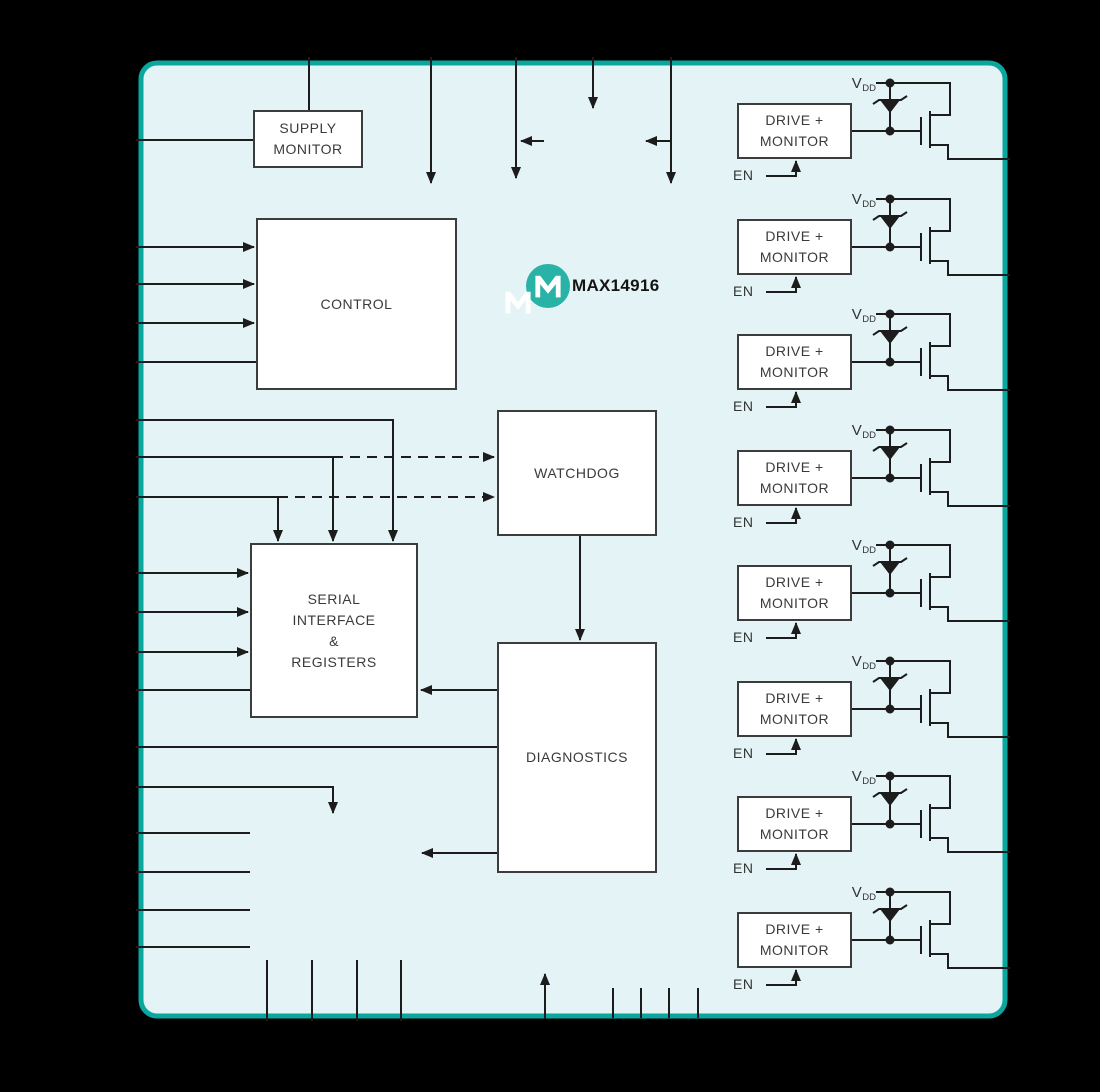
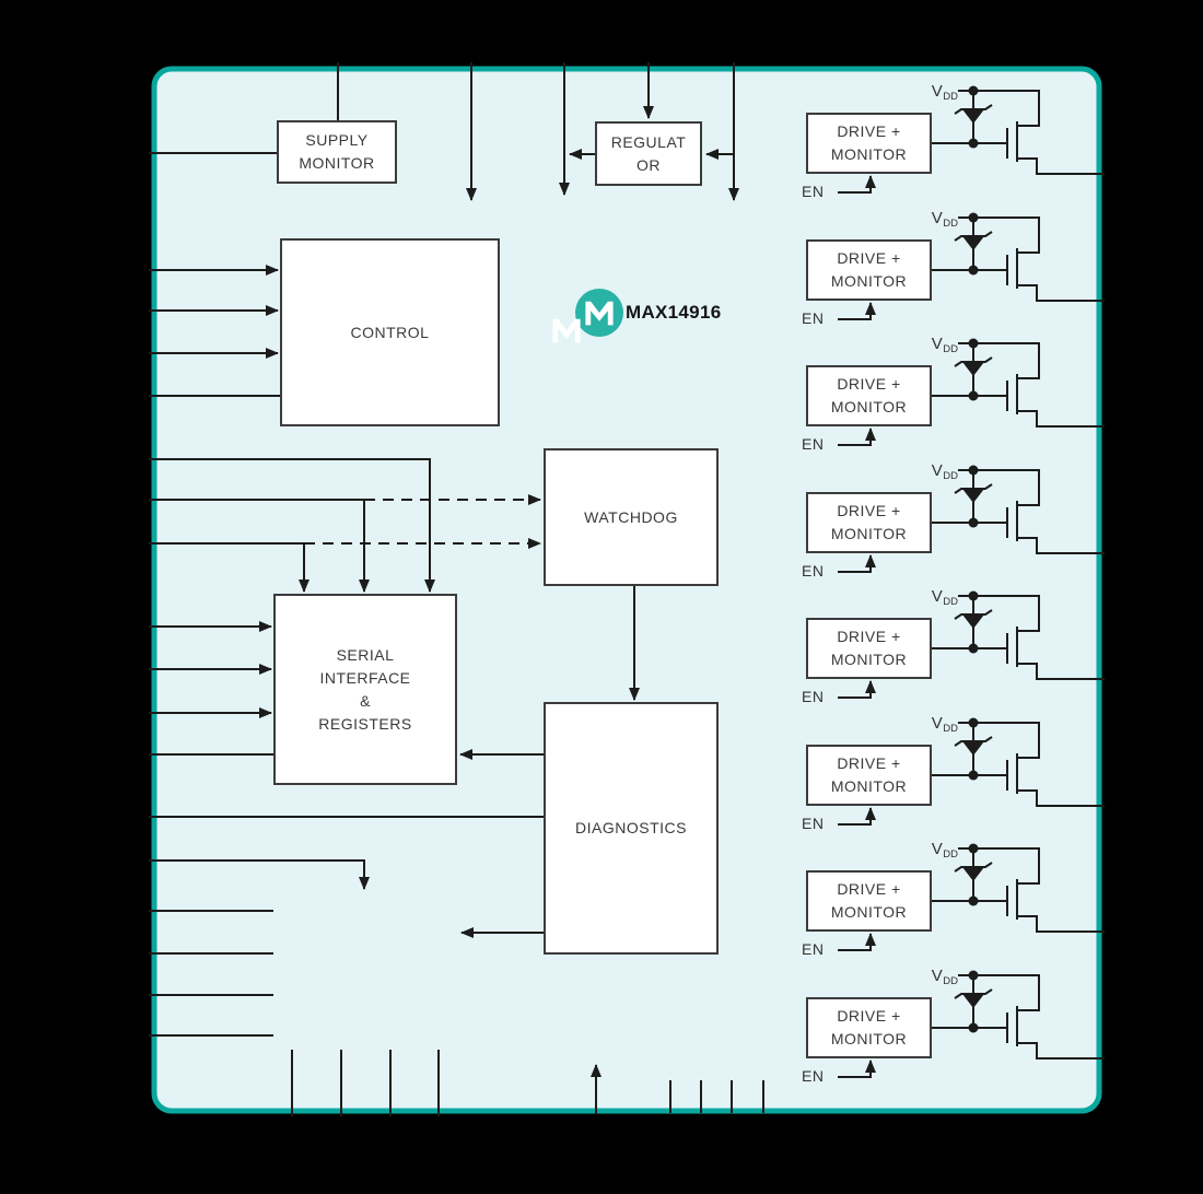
  SUPPLY
  MONITOR
+ REGULAT
+ OR
  CONTROL
  WATCHDOG
  SERIAL
  INTERFACE
  &
  REGISTERS
  DIAGNOSTICS
  MAX14916
  DRIVE +
  MONITOR
  VDD
  EN
  DRIVE +
  MONITOR
  VDD
  EN
  DRIVE +
  MONITOR
  VDD
  EN
  DRIVE +
  MONITOR
  VDD
  EN
  DRIVE +
  MONITOR
  VDD
  EN
  DRIVE +
  MONITOR
  VDD
  EN
  DRIVE +
  MONITOR
  VDD
  EN
  DRIVE +
  MONITOR
  VDD
  EN
